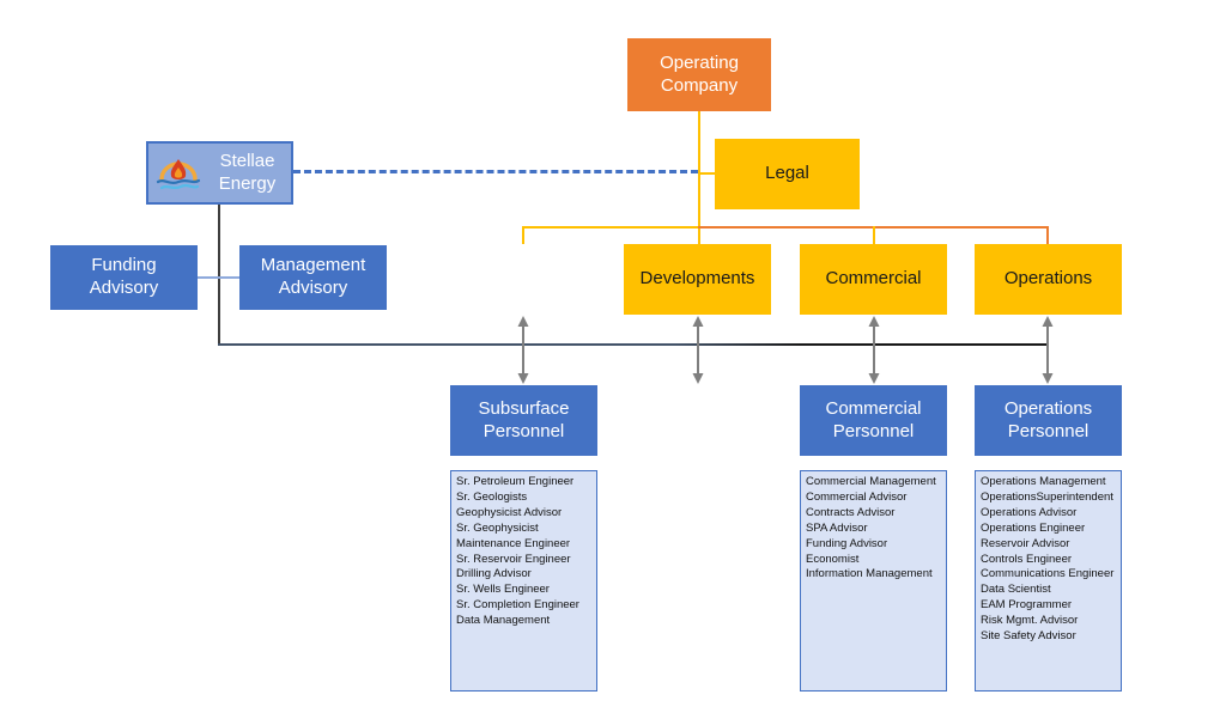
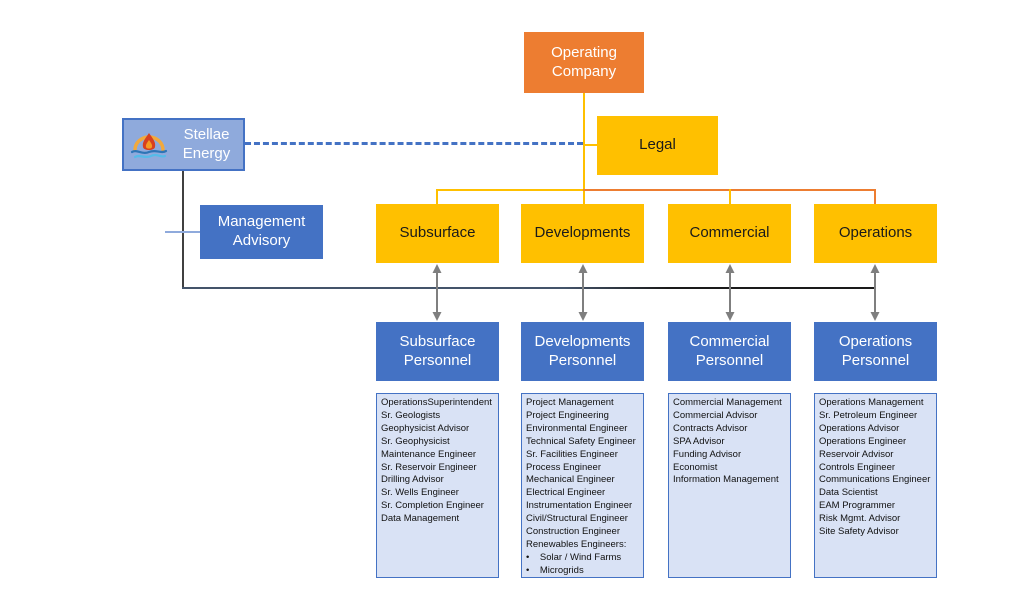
  Operating Company
  Legal
  Stellae Energy
- Funding Advisory
  Management Advisory
+ Subsurface
  Developments
  Commercial
  Operations
  Subsurface Personnel
+ Developments Personnel
  Commercial Personnel
  Operations Personnel
- Sr. Petroleum Engineer
+ OperationsSuperintendent
  Sr. Geologists
  Geophysicist Advisor
  Sr. Geophysicist
  Maintenance Engineer
  Sr. Reservoir Engineer
  Drilling Advisor
  Sr. Wells Engineer
  Sr. Completion Engineer
  Data Management
+ Project Management
+ Project Engineering
+ Environmental Engineer
+ Technical Safety Engineer
+ Sr. Facilities Engineer
+ Process Engineer
+ Mechanical Engineer
+ Electrical Engineer
+ Instrumentation Engineer
+ Civil/Structural Engineer
+ Construction Engineer
+ Renewables Engineers:
+ • Solar / Wind Farms
+ • Microgrids
  Commercial Management
  Commercial Advisor
  Contracts Advisor
  SPA Advisor
  Funding Advisor
  Economist
  Information Management
  Operations Management
- OperationsSuperintendent
+ Sr. Petroleum Engineer
  Operations Advisor
  Operations Engineer
  Reservoir Advisor
  Controls Engineer
  Communications Engineer
  Data Scientist
  EAM Programmer
  Risk Mgmt. Advisor
  Site Safety Advisor
